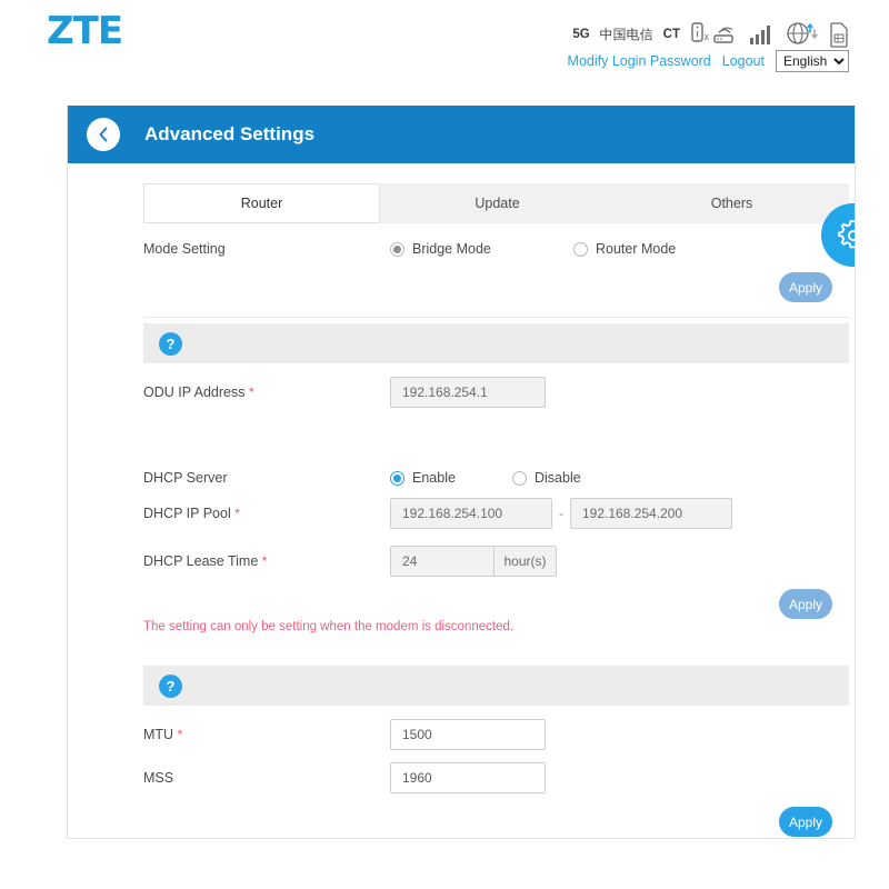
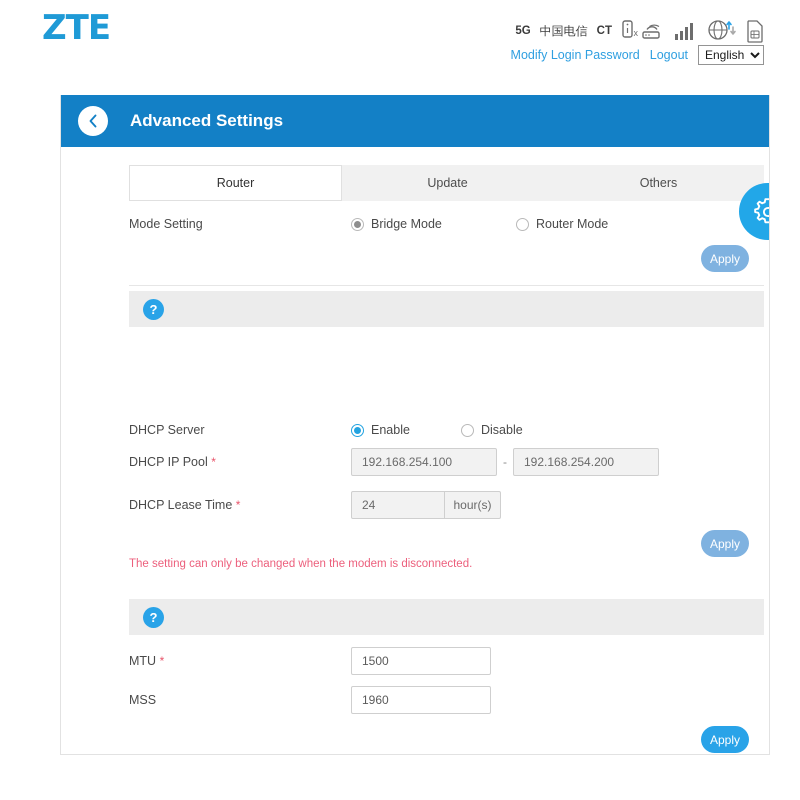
  ZTE
  5G
  中国电信
  CT
  x
  Modify Login Password
  Logout
  English
  Advanced Settings
  Router
  Update
  Others
  Mode Setting
  Bridge Mode
  Router Mode
  Apply
  ?
- ODU IP Address *
- 192.168.254.1
  DHCP Server
  Enable
  Disable
  DHCP IP Pool *
  192.168.254.100
  -
  192.168.254.200
  DHCP Lease Time *
  24
  hour(s)
  Apply
- The setting can only be setting when the modem is disconnected.
+ The setting can only be changed when the modem is disconnected.
  ?
  MTU *
  1500
  MSS
  1960
  Apply
